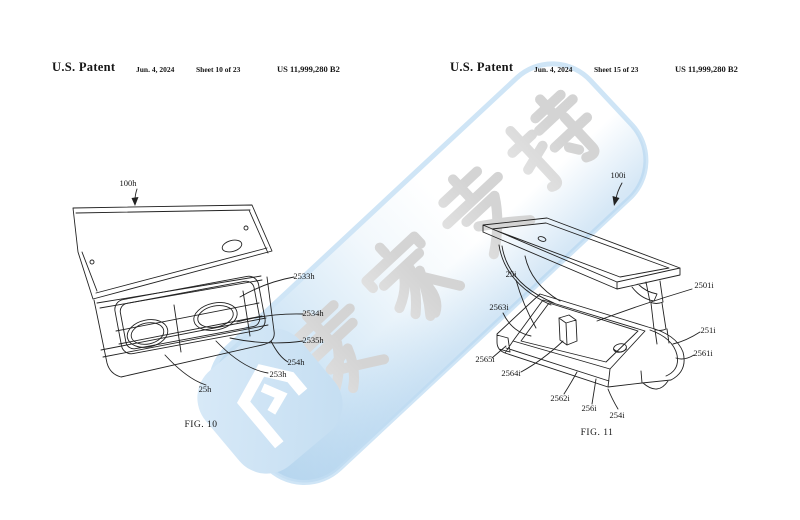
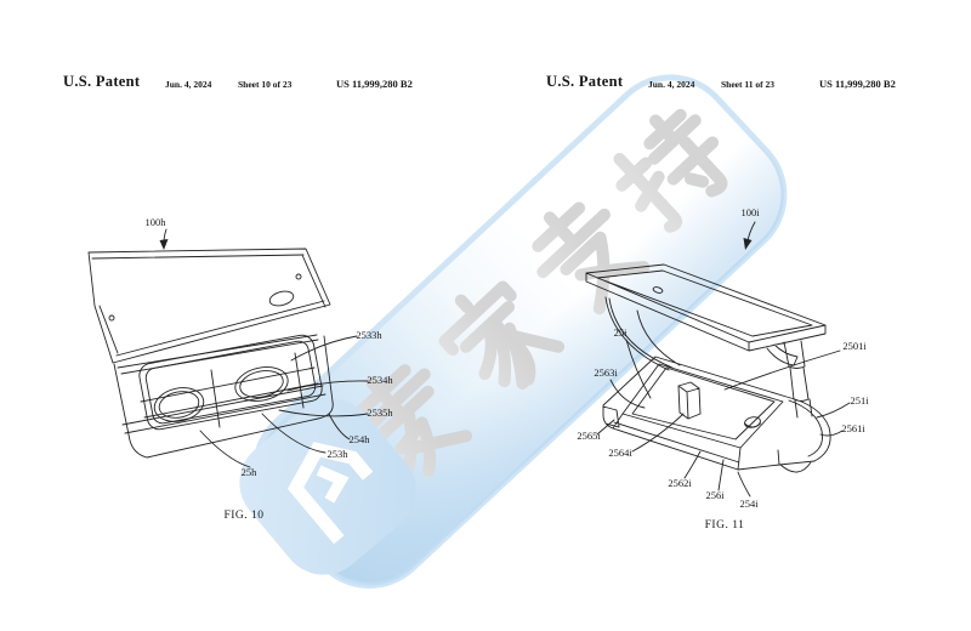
  100h
  2533h
  2534h
  2535h
  254h
  253h
  25h
  FIG. 10
  100i
  25i
  2501i
  2563i
  251i
  2561i
  2565i
  2564i
  2562i
  256i
  254i
  FIG. 11
  U.S. Patent
  Jun. 4, 2024
  Sheet 10 of 23
  US 11,999,280 B2
  U.S. Patent
  Jun. 4, 2024
- Sheet 15 of 23
+ Sheet 11 of 23
  US 11,999,280 B2
